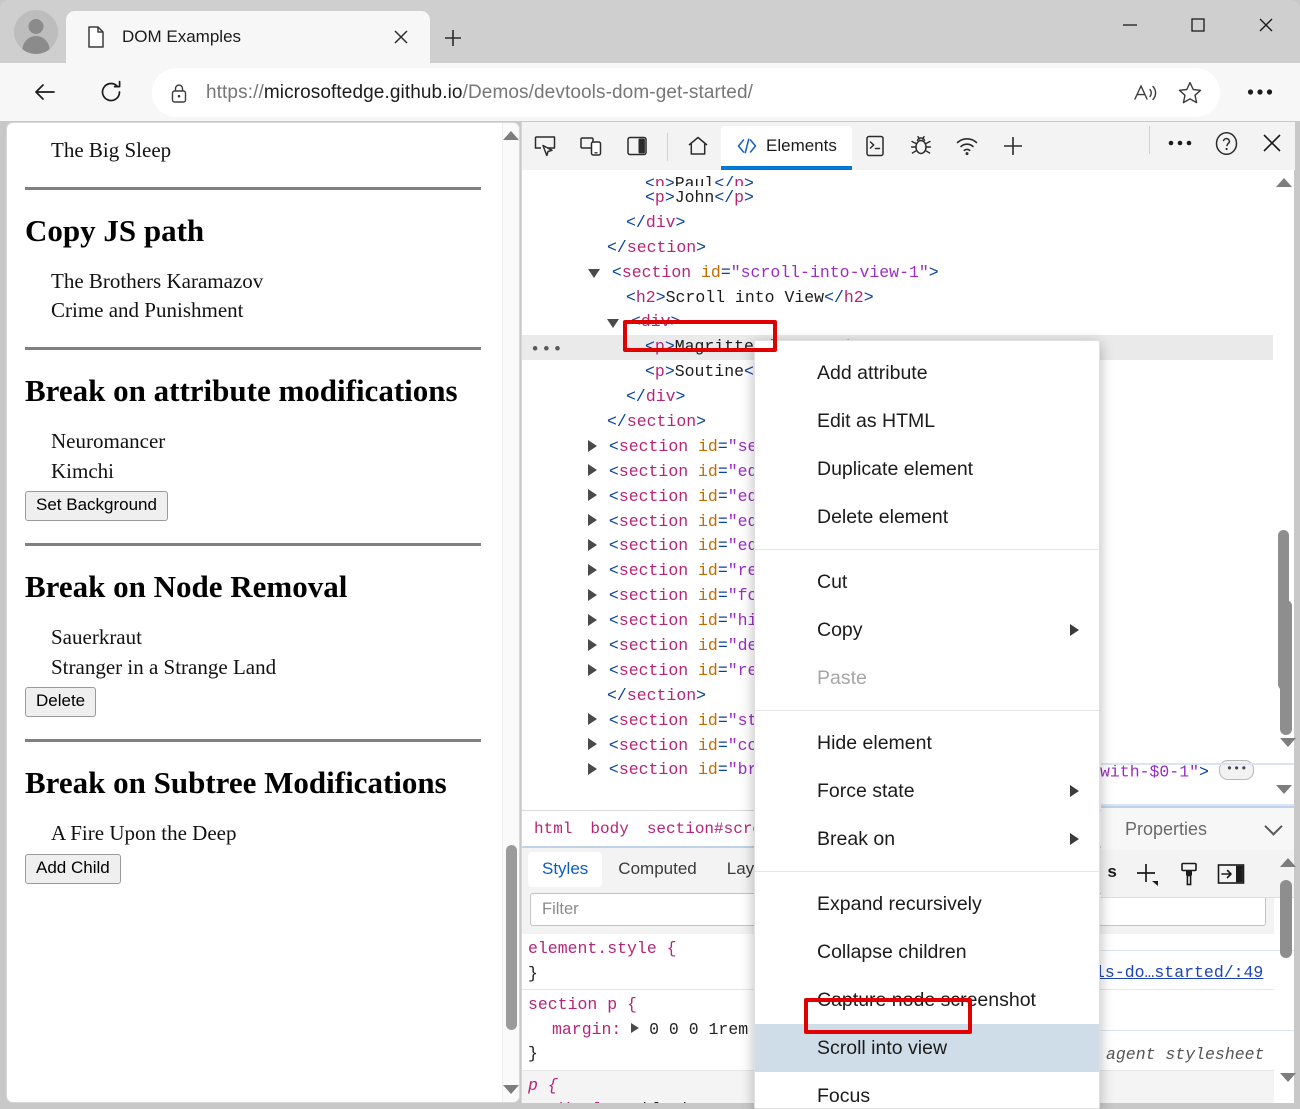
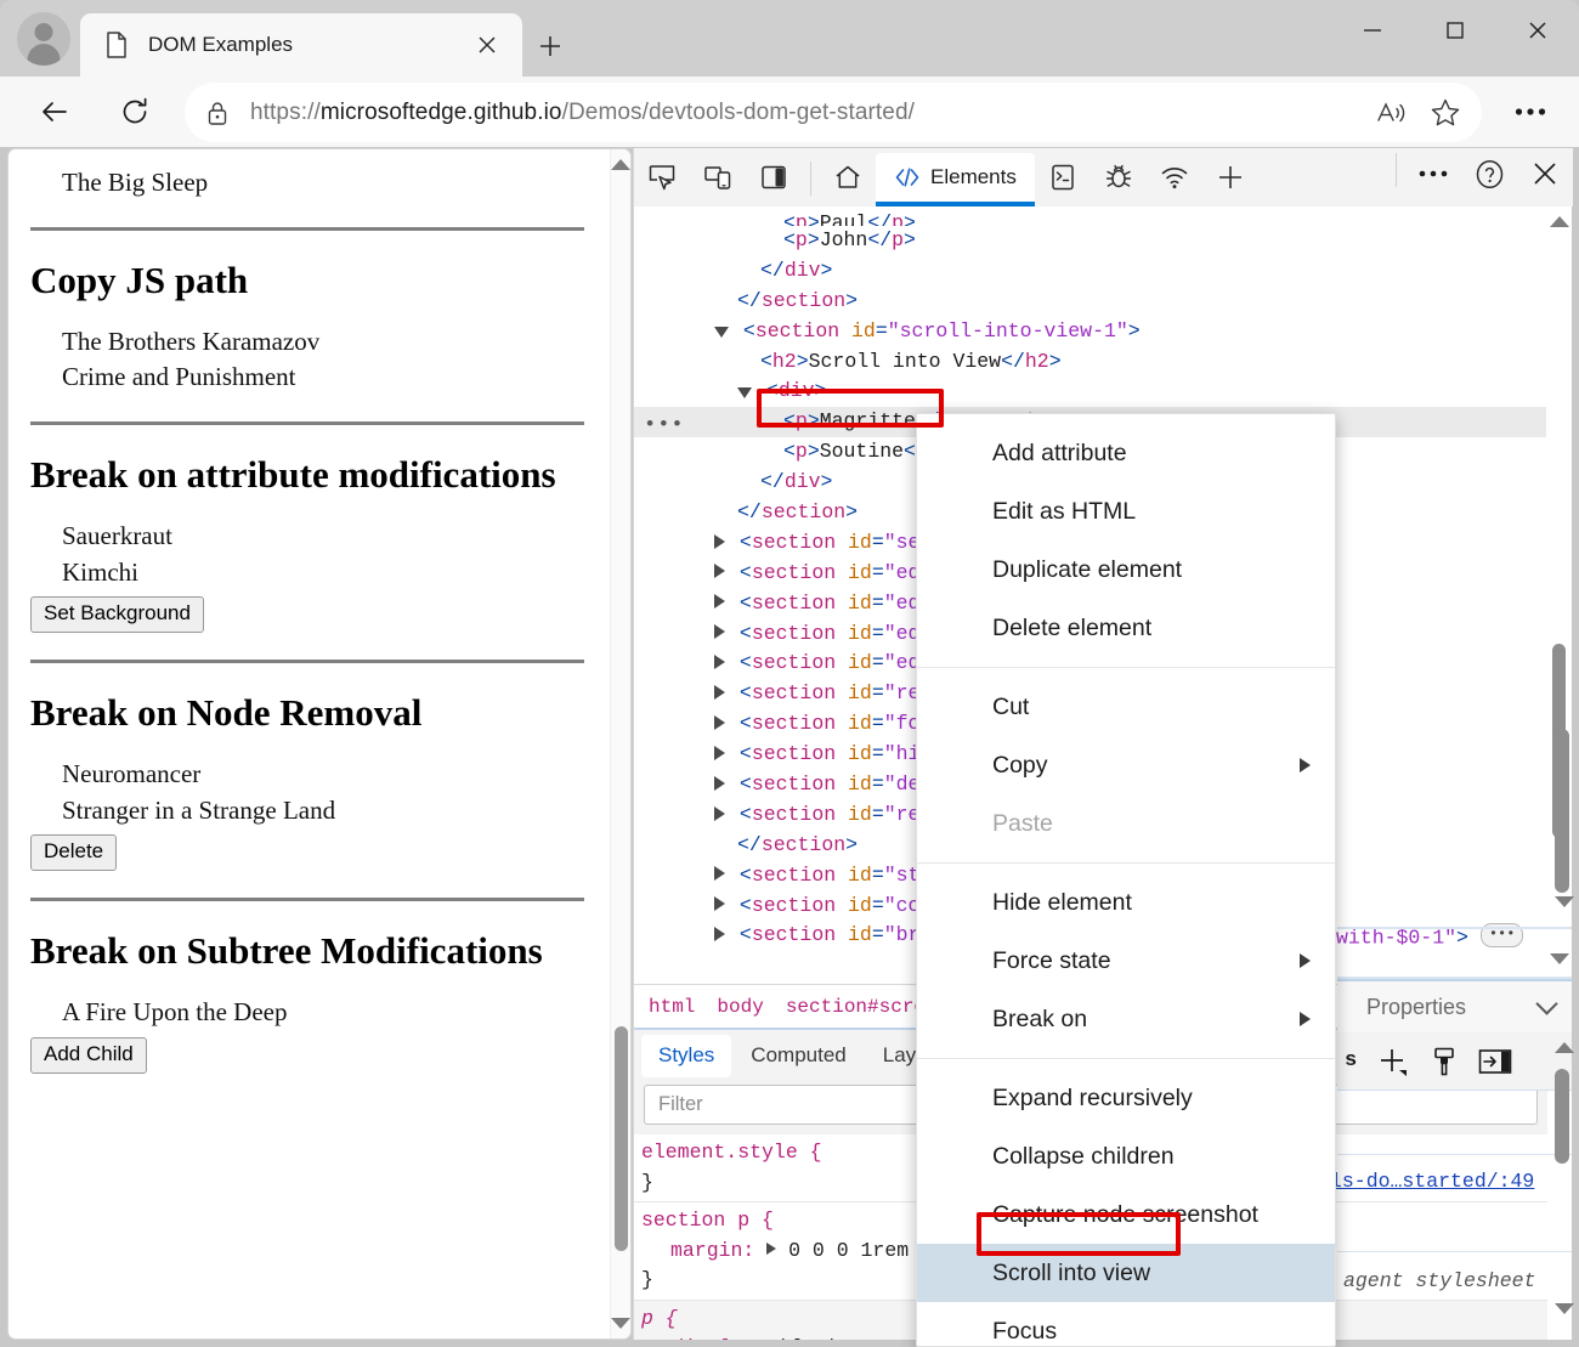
  DOM Examples
  https://microsoftedge.github.io/Demos/devtools-dom-get-started/
  The Big Sleep
  Copy JS path
  The Brothers Karamazov
  Crime and Punishment
  Break on attribute modifications
- Neuromancer
+ Sauerkraut
  Kimchi
  Set Background
  Break on Node Removal
- Sauerkraut
+ Neuromancer
  Stranger in a Strange Land
  Delete
  Break on Subtree Modifications
  A Fire Upon the Deep
  Add Child
  Elements
  <p>Paul</p>
  <p>John</p>
  </div>
  </section>
  <section id="scroll-into-view-1">
  <h2>Scroll into View</h2>
  <div>
  •••
  <p>Soutine<
  </div>
  </section>
  <section id="se
  <section id="ed
  <section id="ed
  <section id="ed
  <section id="ed
  <section id="re
  <section id="fo
  <section id="hi
  <section id="de
  <section id="re
  </section>
  <section id="st
  <section id="co
  <section id="br
  with-$0-1"> •••
  html
  body
  section#scr
  Styles
  Computed
  Lay
  Filter
  element.style {
  }
  section p {
  margin: 0 0 0 1rem
  }
  p {
  Properties
  s
  s-do…started/:49
  agent stylesheet
  Add attribute
  Edit as HTML
  Duplicate element
  Delete element
  Cut
  Copy
  Paste
  Hide element
  Force state
  Break on
  Expand recursively
  Collapse children
  Capture node screenshot
  Scroll into view
  Focus
